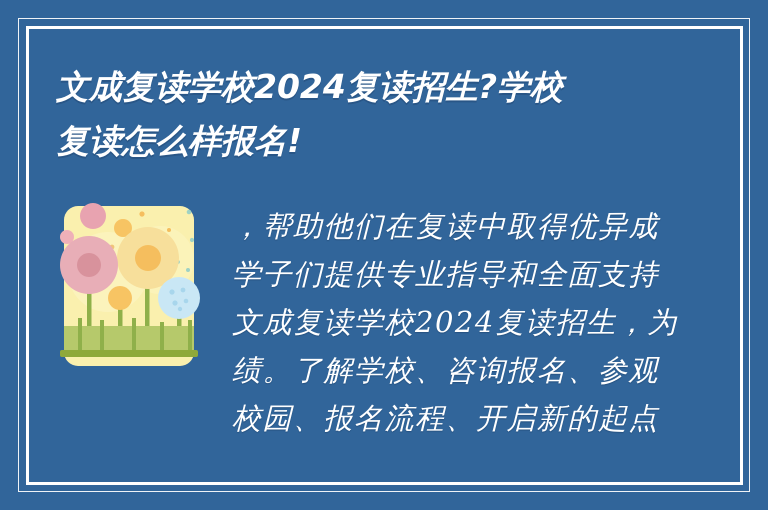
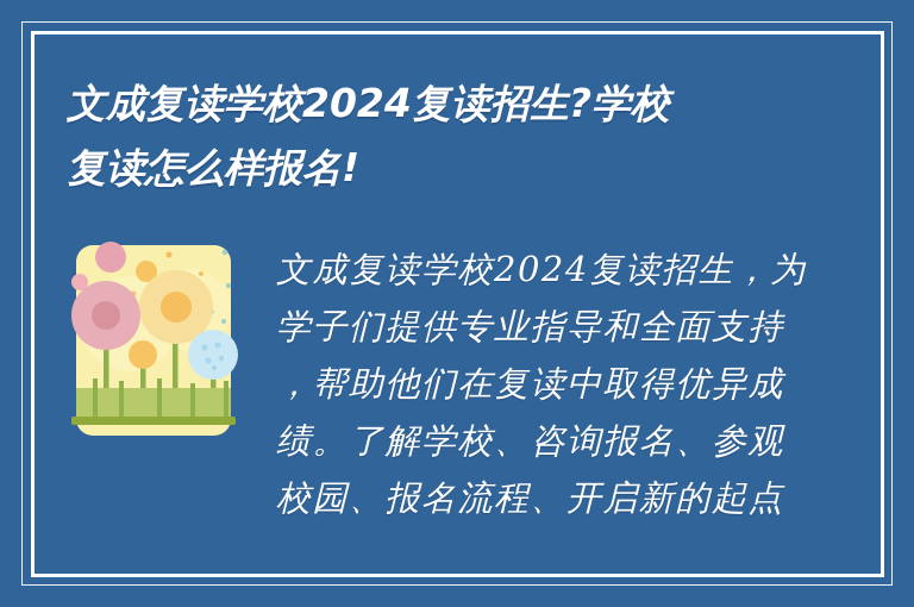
  文成复读学校2024复读招生?学校
  复读怎么样报名!
- ，帮助他们在复读中取得优异成
+ 文成复读学校2024复读招生，为
  学子们提供专业指导和全面支持
- 文成复读学校2024复读招生，为
+ ，帮助他们在复读中取得优异成
  绩。了解学校、咨询报名、参观
  校园、报名流程、开启新的起点
